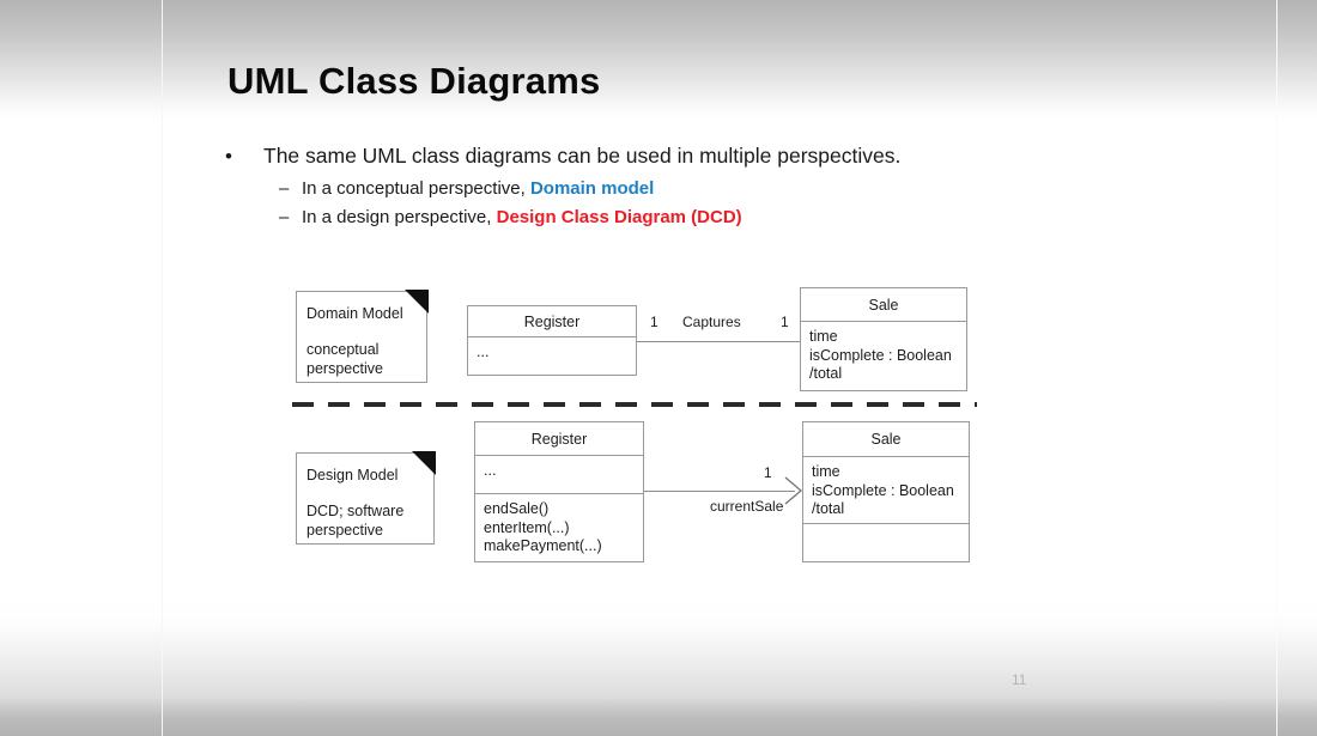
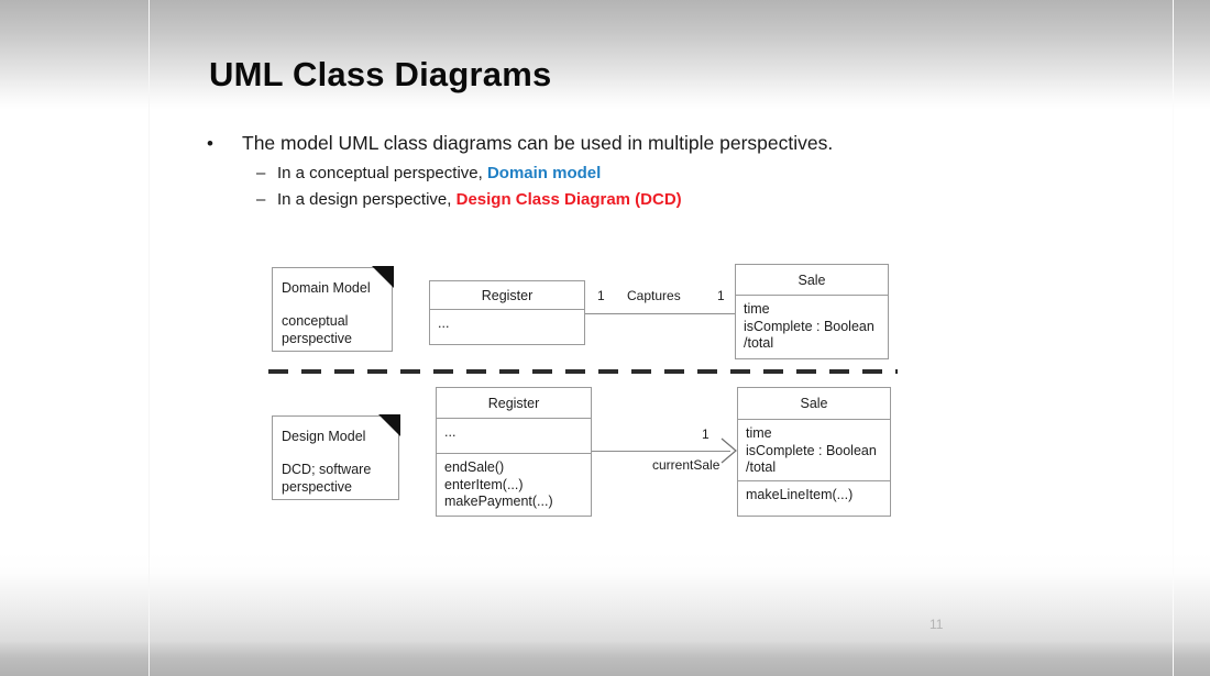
  UML Class Diagrams
- • The same UML class diagrams can be used in multiple perspectives.
+ • The model UML class diagrams can be used in multiple perspectives.
  – In a conceptual perspective, Domain model
  – In a design perspective, Design Class Diagram (DCD)
  Domain Model
  conceptual
  perspective
  1
  Captures
  1
  Register
  ...
  Sale
  time
  isComplete : Boolean
  /total
  Design Model
  DCD; software
  perspective
  1
  currentSale
  Register
  ...
  endSale()
  enterItem(...)
  makePayment(...)
  Sale
  time
  isComplete : Boolean
  /total
+ makeLineItem(...)
  11
